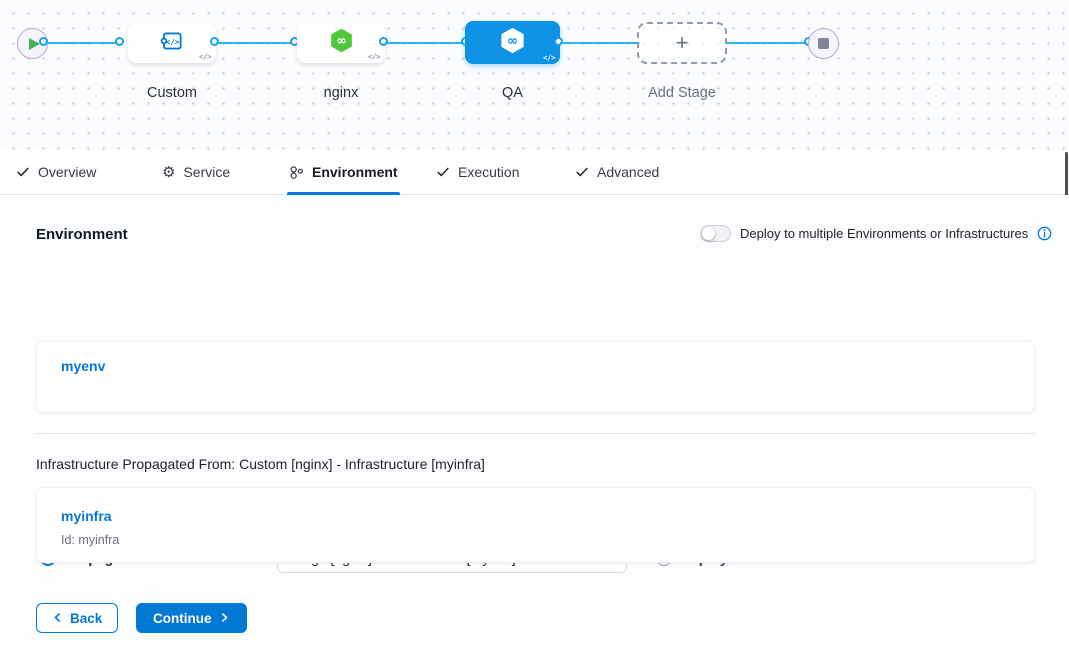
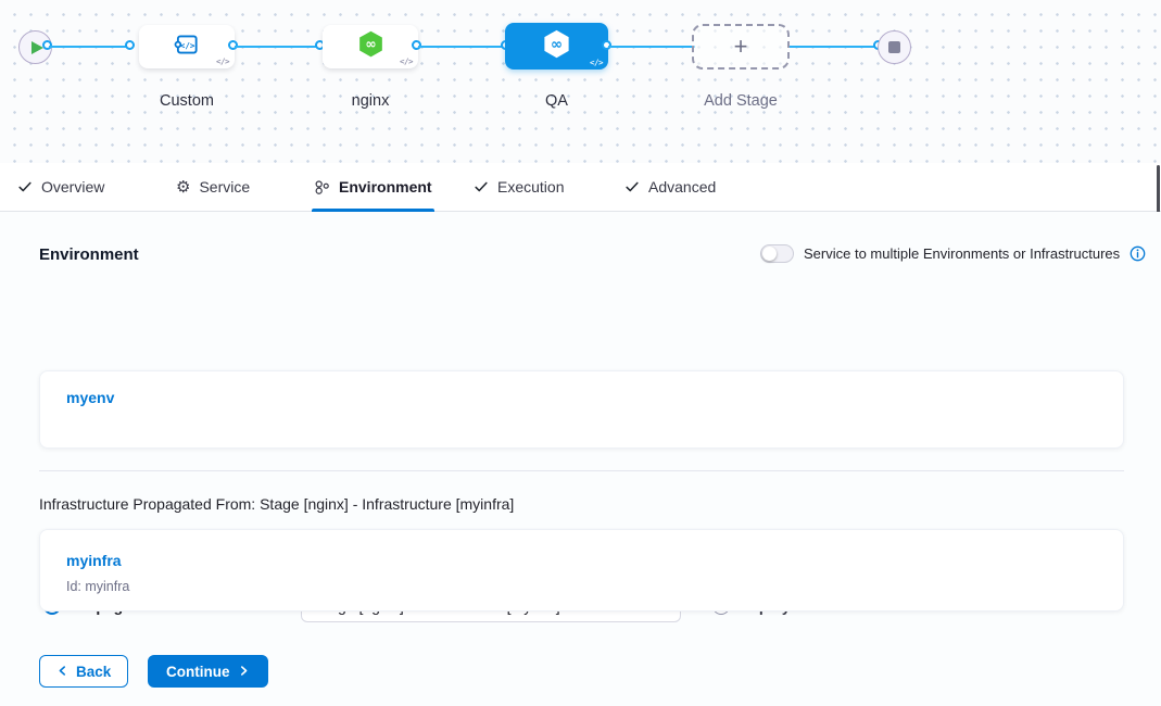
  </>
  </>
  ∞
  </>
  ∞
  </>
  +
  Custom
  nginx
  QA
  Add Stage
  Overview
  ⚙
  Service
  Environment
  Execution
  Advanced
  Environment
- Deploy to multiple Environments or Infrastructures
+ Service to multiple Environments or Infrastructures
  myenv
- Infrastructure Propagated From: Custom [nginx] - Infrastructure [myinfra]
+ Infrastructure Propagated From: Stage [nginx] - Infrastructure [myinfra]
  myinfra
  Id: myinfra
  Back
  Continue
